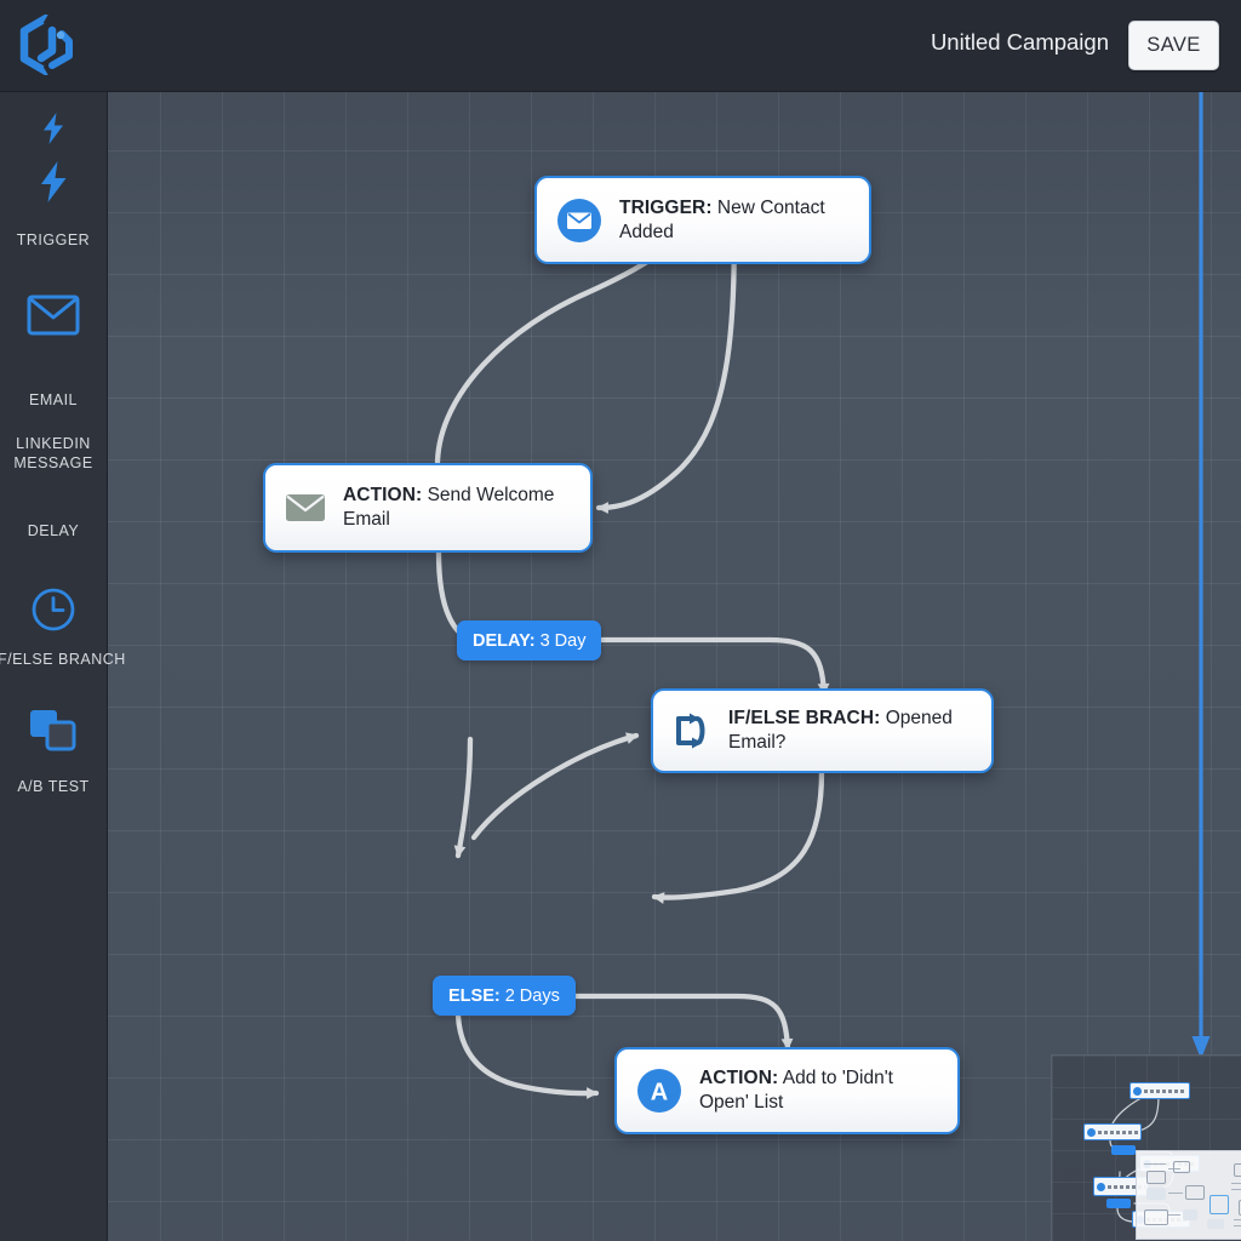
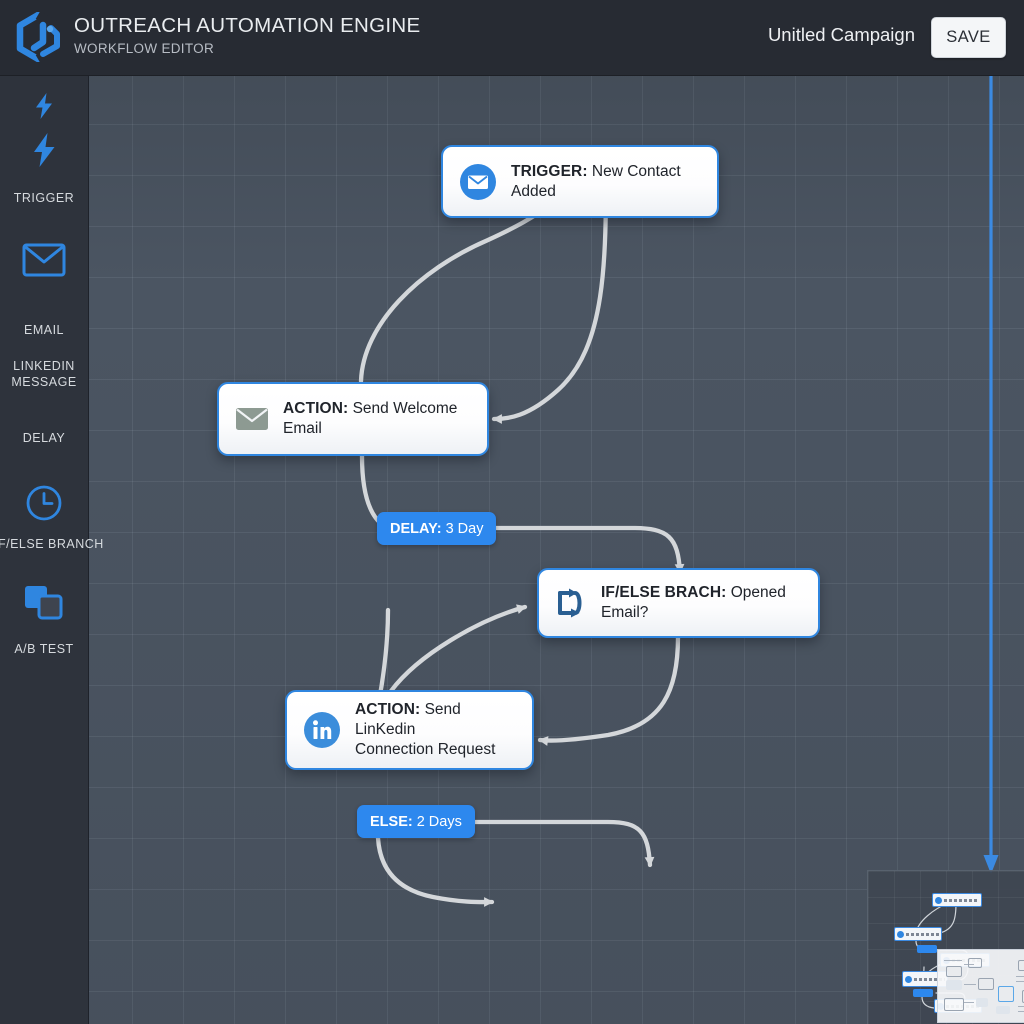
+ OUTREACH AUTOMATION ENGINE
+ WORKFLOW EDITOR
  Unitled Campaign
  SAVE
  TRIGGER
  EMAIL
  LINKEDIN
  MESSAGE
  DELAY
  F/ELSE BRANCH
  A/B TEST
  TRIGGER: New Contact Added
  ACTION: Send Welcome Email
  DELAY:
  3 Day
  IF/ELSE BRACH: Opened Email?
+ ACTION: Send LinKedin
+ Connection Request
  ELSE:
  2 Days
- A
- ACTION: Add to 'Didn't Open' List
